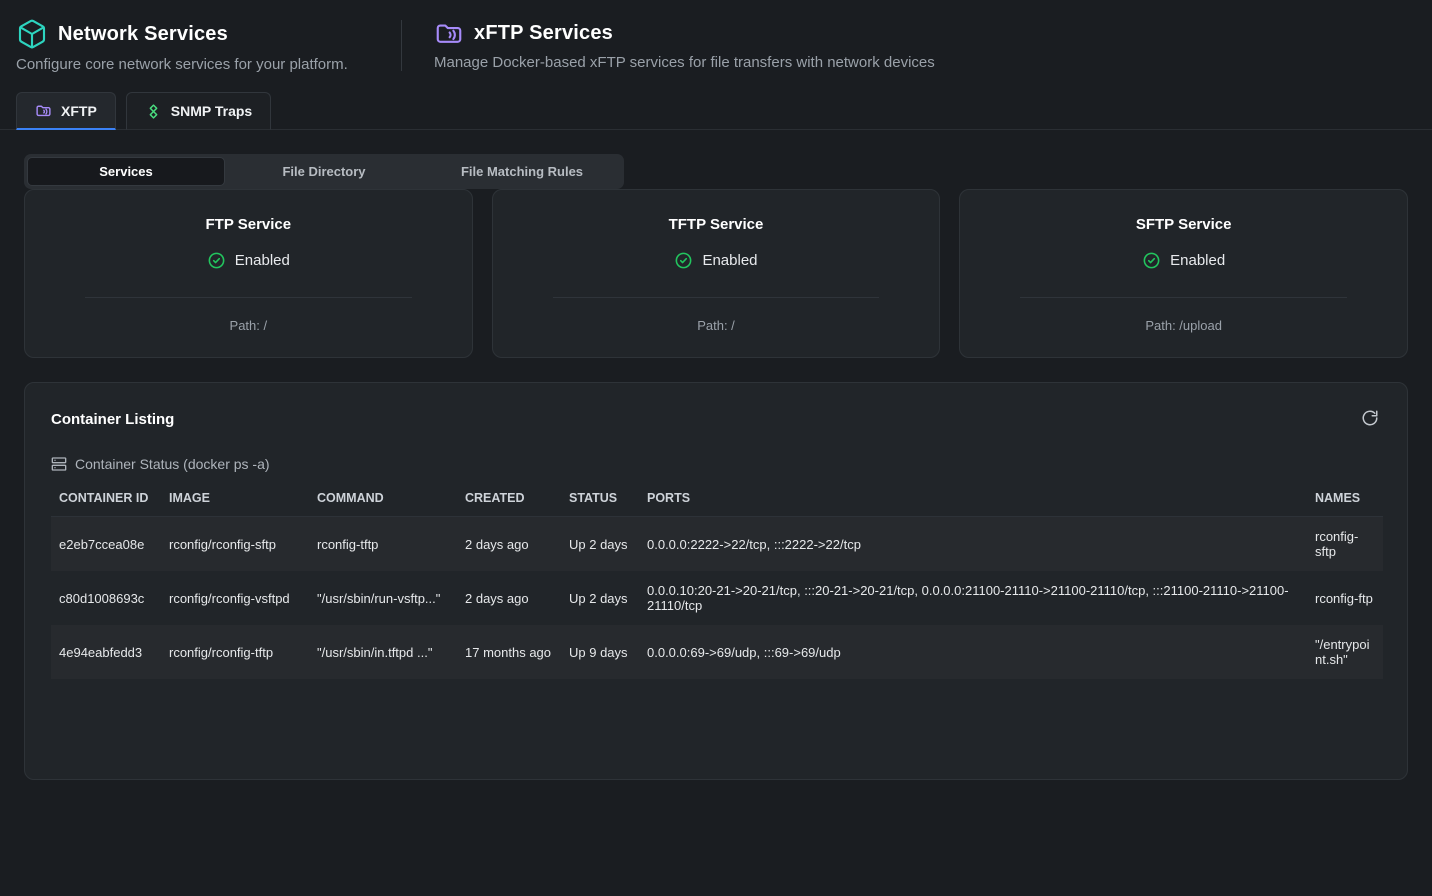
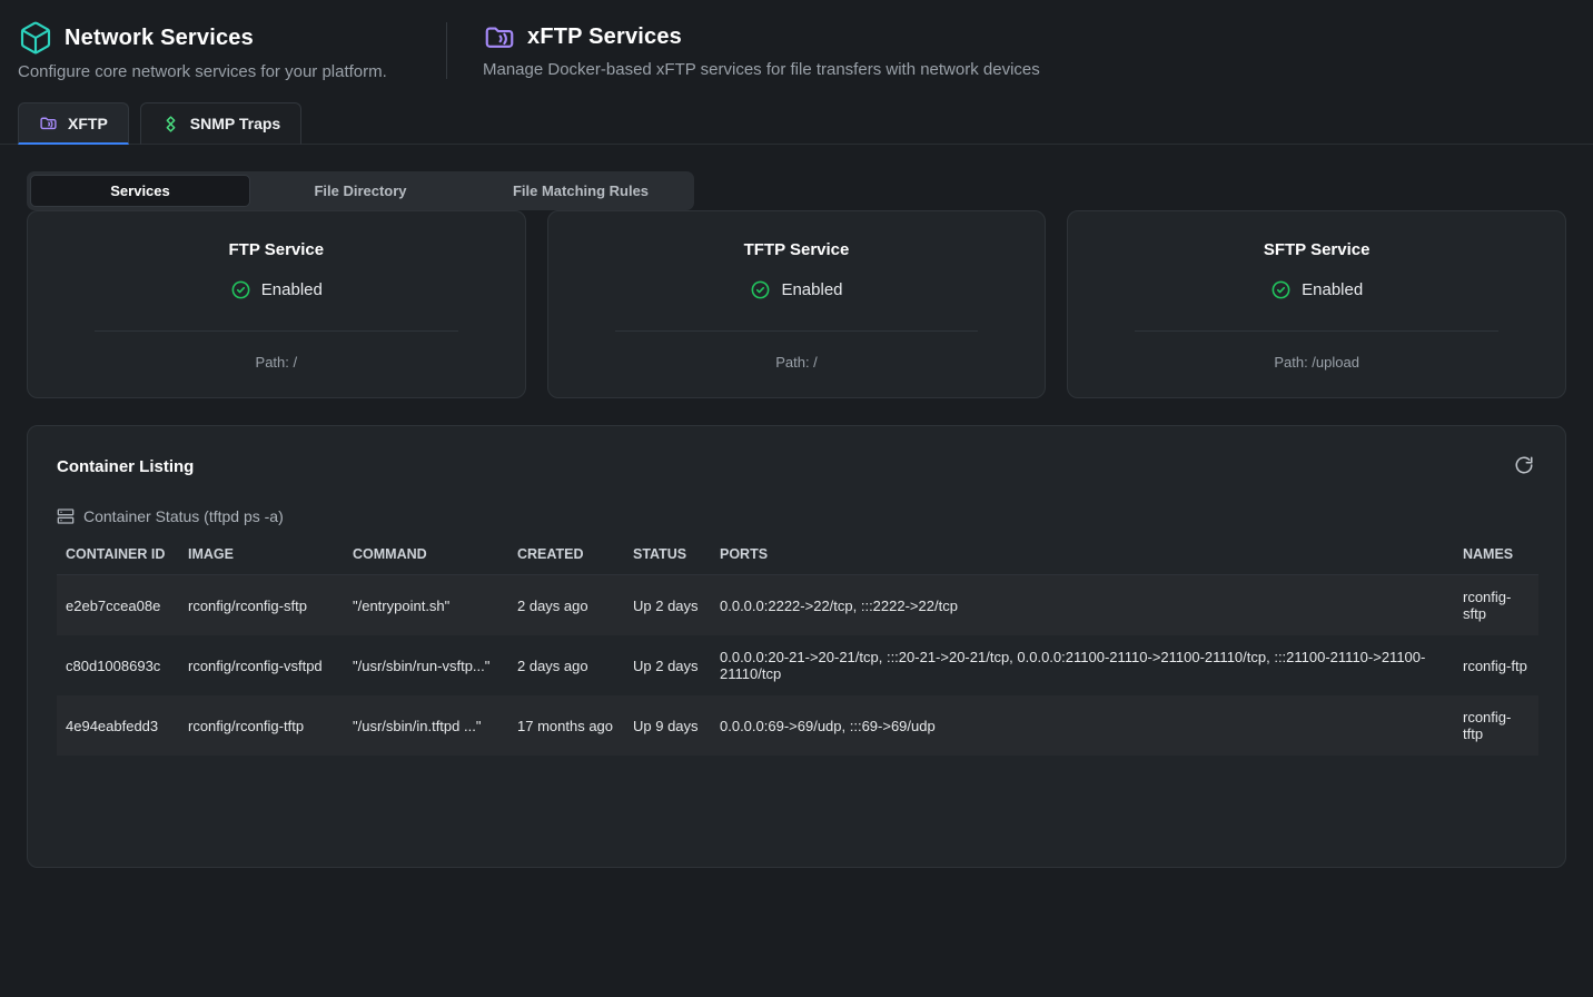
  Network Services
  Configure core network services for your platform.
  xFTP Services
  Manage Docker-based xFTP services for file transfers with network devices
  XFTP
  SNMP Traps
  Services
  File Directory
  File Matching Rules
  FTP Service
  Enabled
  Path: /
  TFTP Service
  Enabled
  Path: /
  SFTP Service
  Enabled
  Path: /upload
  Container Listing
- Container Status (docker ps -a)
+ Container Status (tftpd ps -a)
  CONTAINER ID	IMAGE	COMMAND	CREATED	STATUS	PORTS	NAMES
- e2eb7ccea08e	rconfig/rconfig-sftp	rconfig-tftp	2 days ago	Up 2 days	0.0.0.0:2222->22/tcp, :::2222->22/tcp	rconfig-sftp
+ e2eb7ccea08e	rconfig/rconfig-sftp	"/entrypoint.sh"	2 days ago	Up 2 days	0.0.0.0:2222->22/tcp, :::2222->22/tcp	rconfig-sftp
- c80d1008693c	rconfig/rconfig-vsftpd	"/usr/sbin/run-vsftp..."	2 days ago	Up 2 days	0.0.0.10:20-21->20-21/tcp, :::20-21->20-21/tcp, 0.0.0.0:21100-21110->21100-21110/tcp, :::21100-21110->21100-21110/tcp	rconfig-ftp
+ c80d1008693c	rconfig/rconfig-vsftpd	"/usr/sbin/run-vsftp..."	2 days ago	Up 2 days	0.0.0.0:20-21->20-21/tcp, :::20-21->20-21/tcp, 0.0.0.0:21100-21110->21100-21110/tcp, :::21100-21110->21100-21110/tcp	rconfig-ftp
- 4e94eabfedd3	rconfig/rconfig-tftp	"/usr/sbin/in.tftpd ..."	17 months ago	Up 9 days	0.0.0.0:69->69/udp, :::69->69/udp	"/entrypoint.sh"
+ 4e94eabfedd3	rconfig/rconfig-tftp	"/usr/sbin/in.tftpd ..."	17 months ago	Up 9 days	0.0.0.0:69->69/udp, :::69->69/udp	rconfig-tftp
